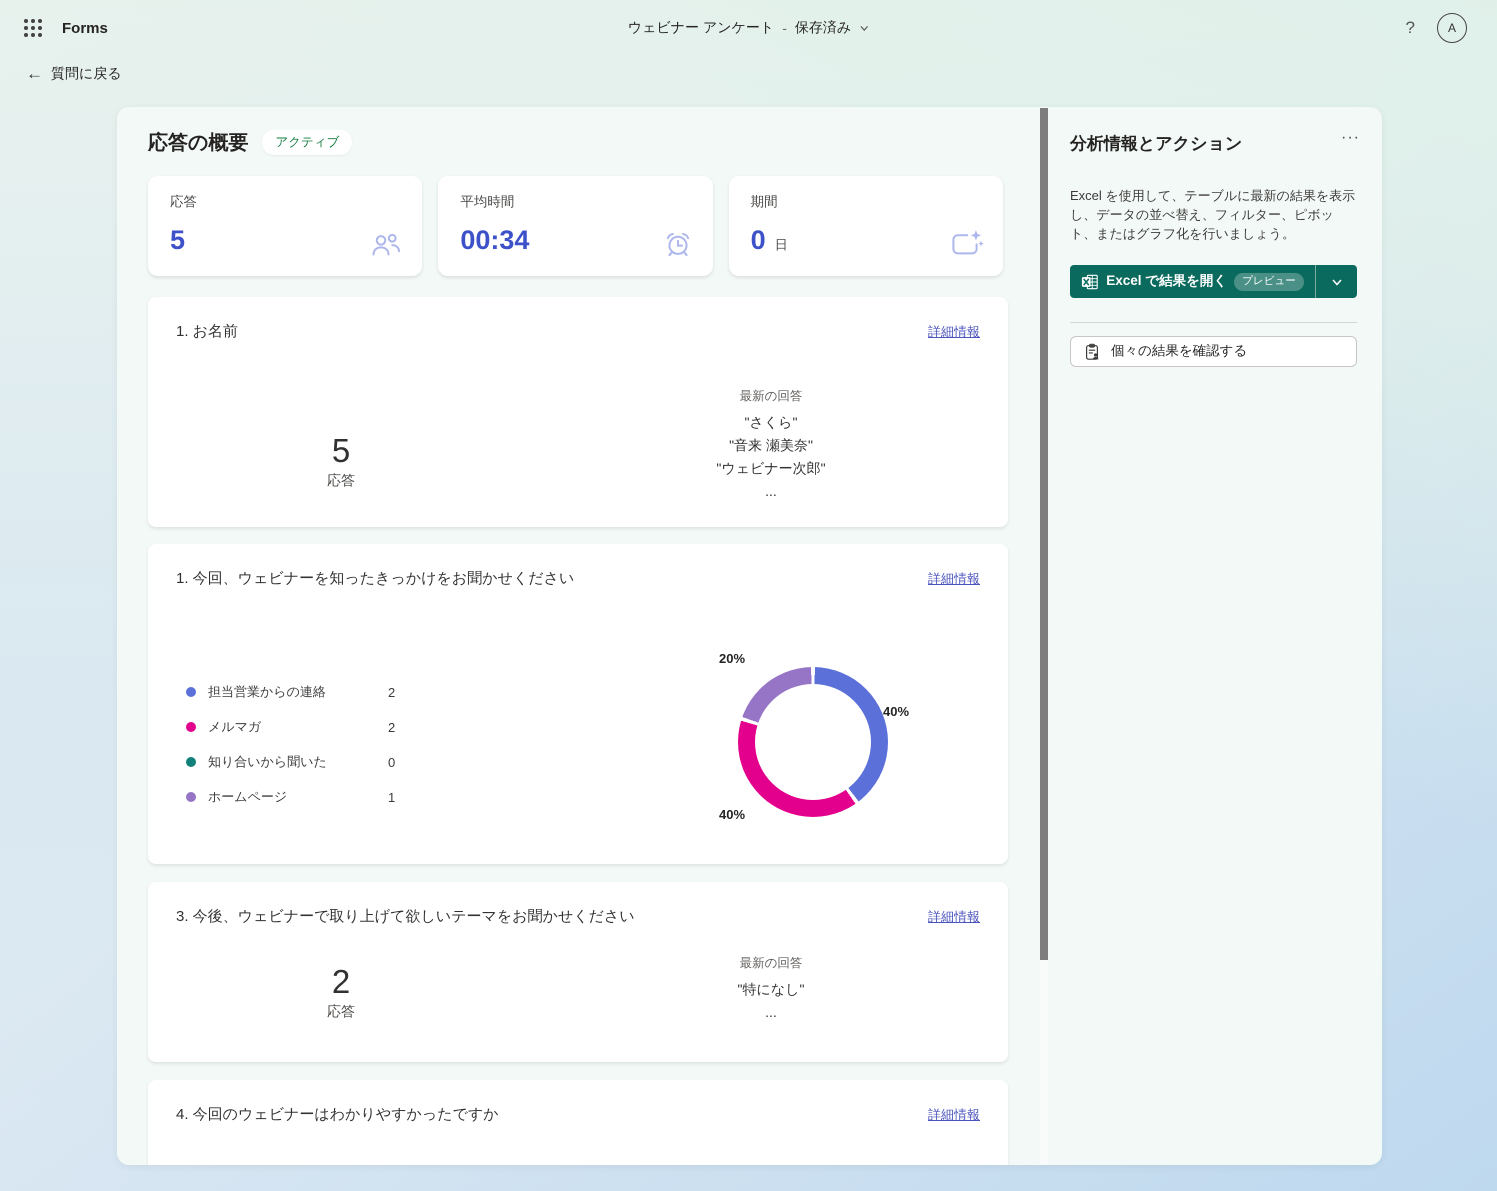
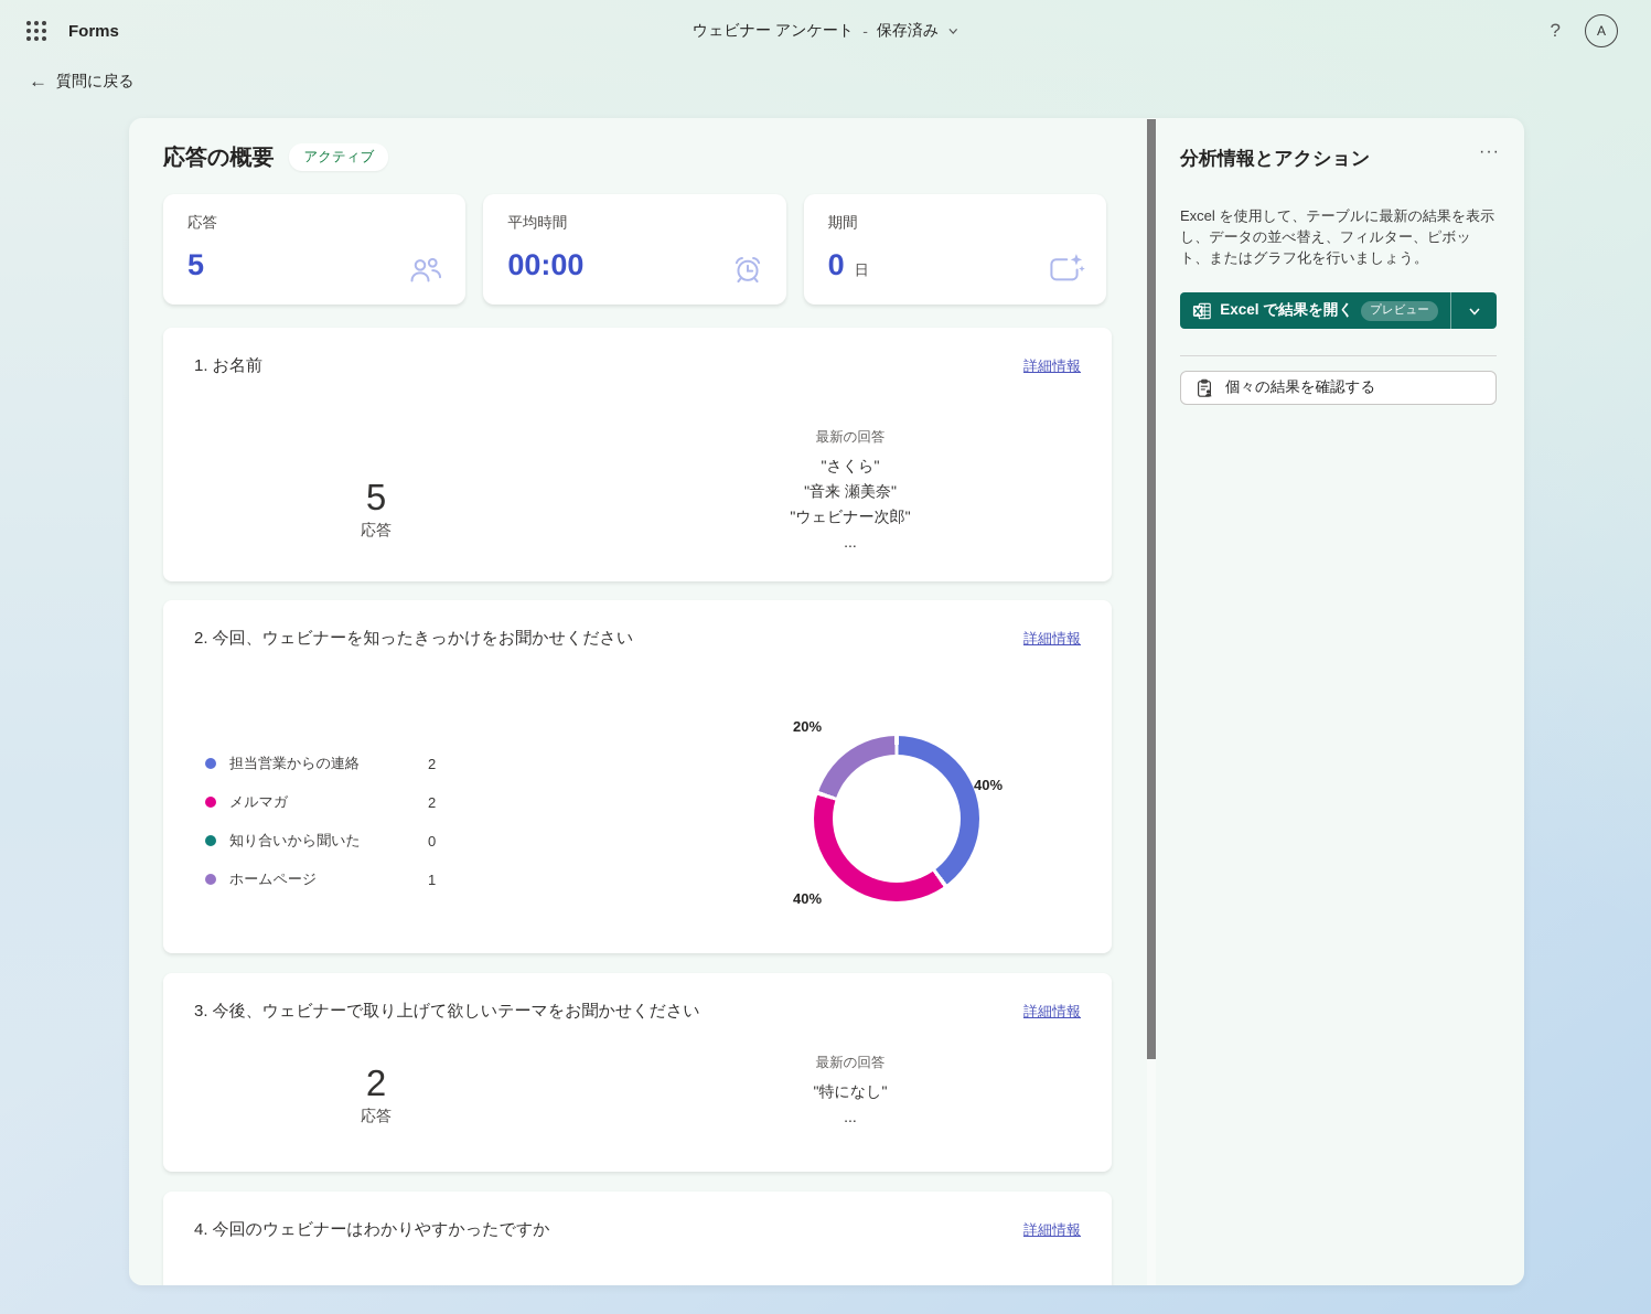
  Forms
  ウェビナー アンケート
  -
  保存済み
  ?
  A
  ←
  質問に戻る
  応答の概要
  アクティブ
  応答
  5
  平均時間
- 00:34
+ 00:00
  期間
  0
  日
  1. お名前
  詳細情報
  5
  応答
  最新の回答
  "さくら"
  "音来 瀬美奈"
  "ウェビナー次郎"
  ...
- 1. 今回、ウェビナーを知ったきっかけをお聞かせください
+ 2. 今回、ウェビナーを知ったきっかけをお聞かせください
  詳細情報
  担当営業からの連絡
  2
  メルマガ
  2
  知り合いから聞いた
  0
  ホームページ
  1
  20%
  40%
  40%
  3. 今後、ウェビナーで取り上げて欲しいテーマをお聞かせください
  詳細情報
  2
  応答
  最新の回答
  "特になし"
  ...
  4. 今回のウェビナーはわかりやすかったですか
  詳細情報
  分析情報とアクション
  ···
  Excel を使用して、テーブルに最新の結果を表示し、データの並べ替え、フィルター、ピボット、またはグラフ化を行いましょう。
  Excel で結果を開く
  プレビュー
  個々の結果を確認する
